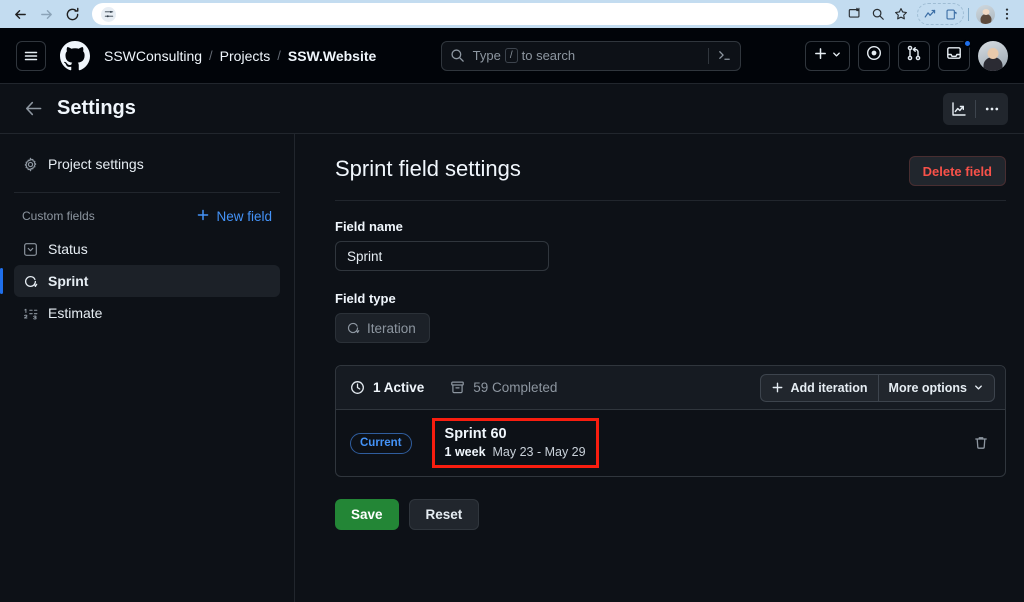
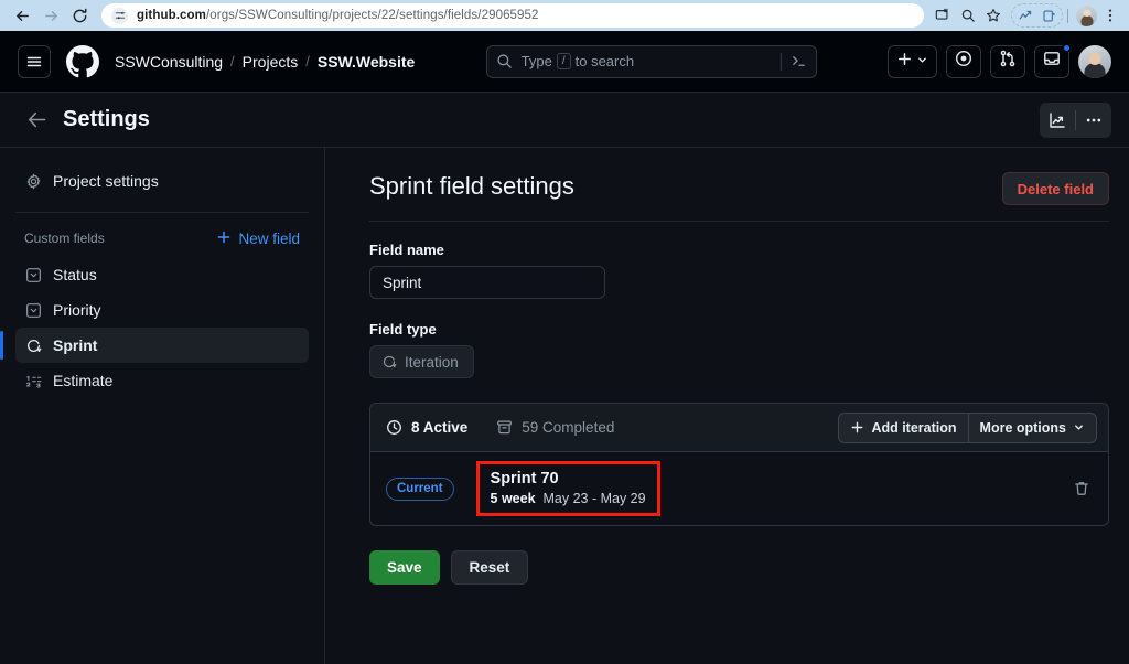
+ github.com/orgs/SSWConsulting/projects/22/settings/fields/29065952
  SSWConsulting
  /
  Projects
  /
  SSW.Website
  Type
  /
  to search
  Settings
  Project settings
  Custom fields
  New field
  Status
+ Priority
  Sprint
  Estimate
  Sprint field settings
  Delete field
  Field name
  Sprint
  Field type
  Iteration
- 1 Active
+ 8 Active
  59 Completed
  Add iteration
  More options
  Current
- Sprint 60
+ Sprint 70
- 1 week May 23 - May 29
+ 5 week May 23 - May 29
  Save
  Reset
